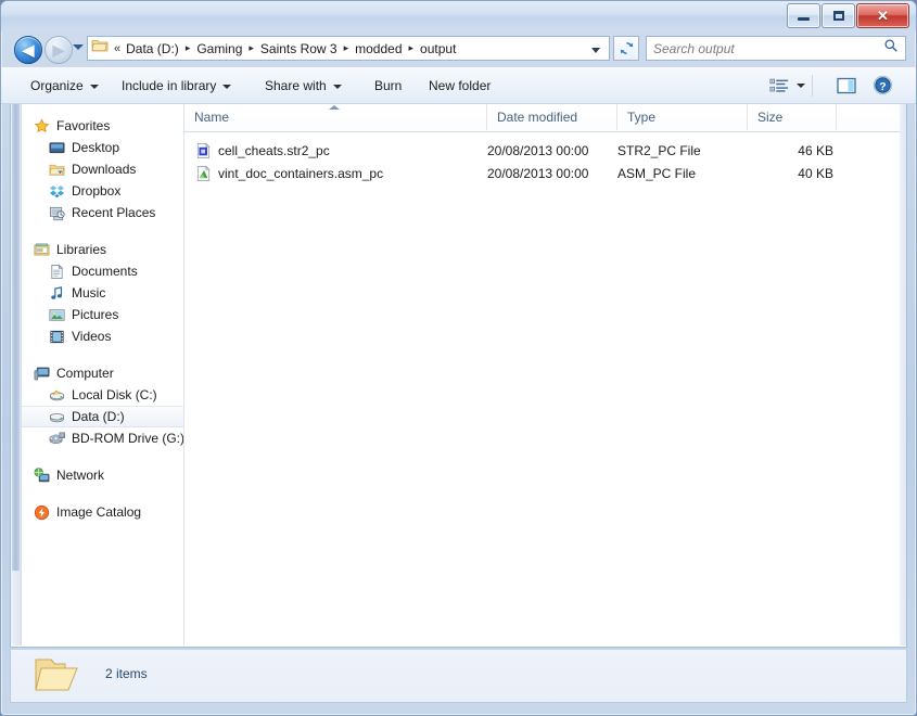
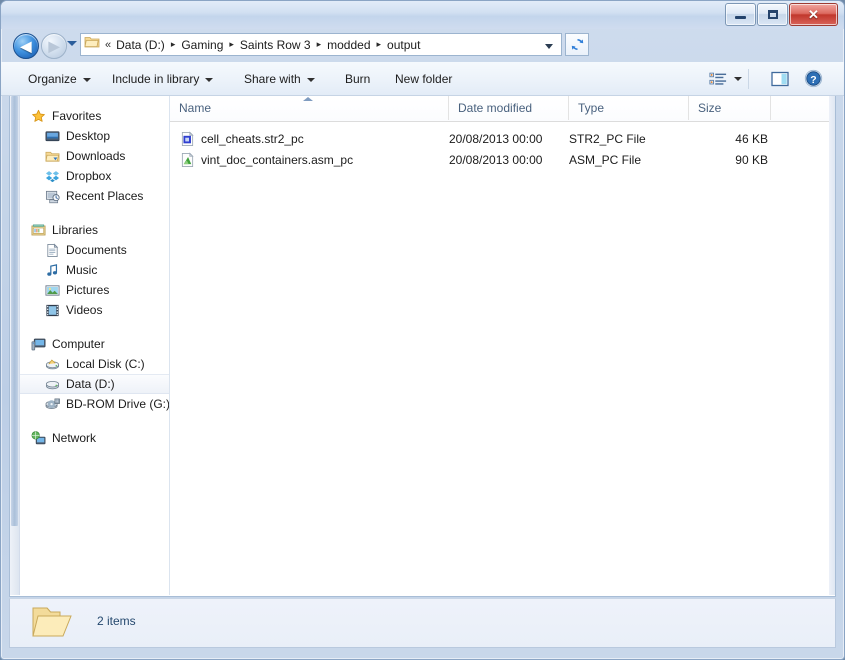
  ✕
  ◀
  ▶
  «
  Data (D:)
  ▸
  Gaming
  ▸
  Saints Row 3
  ▸
  modded
  ▸
  output
- Search output
  Organize
  Include in library
  Share with
  Burn
  New folder
  ?
  Favorites
  Desktop
  Downloads
  Dropbox
  Recent Places
  Libraries
  Documents
  Music
  Pictures
  Videos
  Computer
  Local Disk (C:)
  Data (D:)
  BD-ROM Drive (G:)
  Network
- Image Catalog
  Name
  Date modified
  Type
  Size
  cell_cheats.str2_pc
  20/08/2013 00:00
  STR2_PC File
  46 KB
  vint_doc_containers.asm_pc
  20/08/2013 00:00
  ASM_PC File
- 40 KB
+ 90 KB
  2 items
